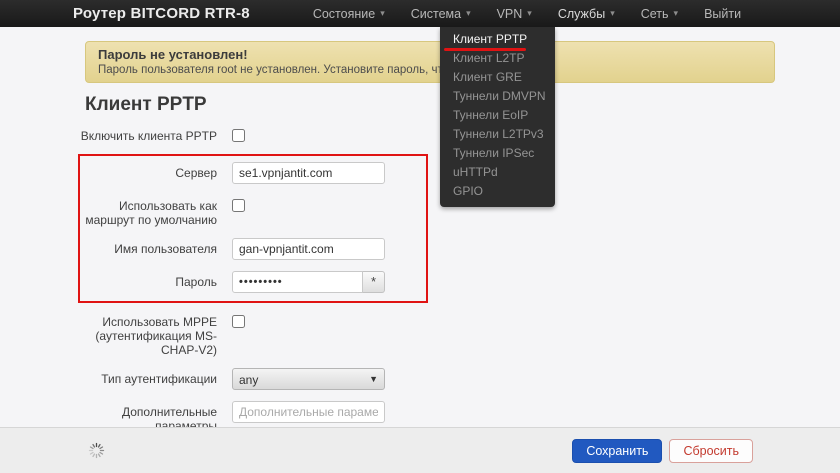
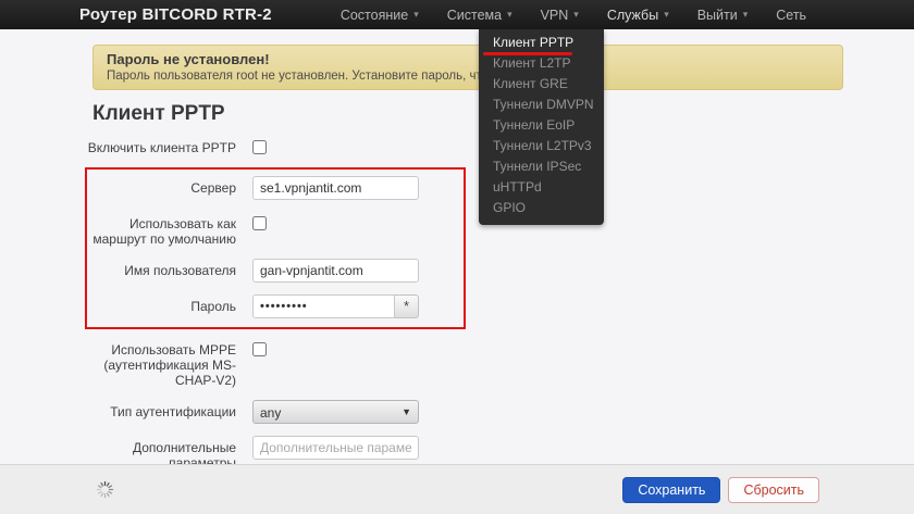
- Роутер BITCORD RTR-8
+ Роутер BITCORD RTR-2
  Состояние
  ▾
  Система
  ▾
  VPN
  ▾
  Службы
  ▾
- Сеть
+ Выйти
  ▾
- Выйти
+ Сеть
  Клиент PPTP
  Клиент L2TP
  Клиент GRE
  Туннели DMVPN
  Туннели EoIP
  Туннели L2TPv3
  Туннели IPSec
  uHTTPd
  GPIO
  Пароль не установлен!
  Пароль пользователя root не установлен. Установите пароль, ч
  Клиент PPTP
  Включить клиента PPTP
  Сервер
  se1.vpnjantit.com
  Использовать как маршрут по умолчанию
  Имя пользователя
  gan-vpnjantit.com
  Пароль
  •••••••••
  *
  Использовать MPPE (аутентификация MS-CHAP-V2)
  Тип аутентификации
  any
  ▼
  Дополнительные параметры
  Дополнительные параме
  Сохранить
  Сбросить
